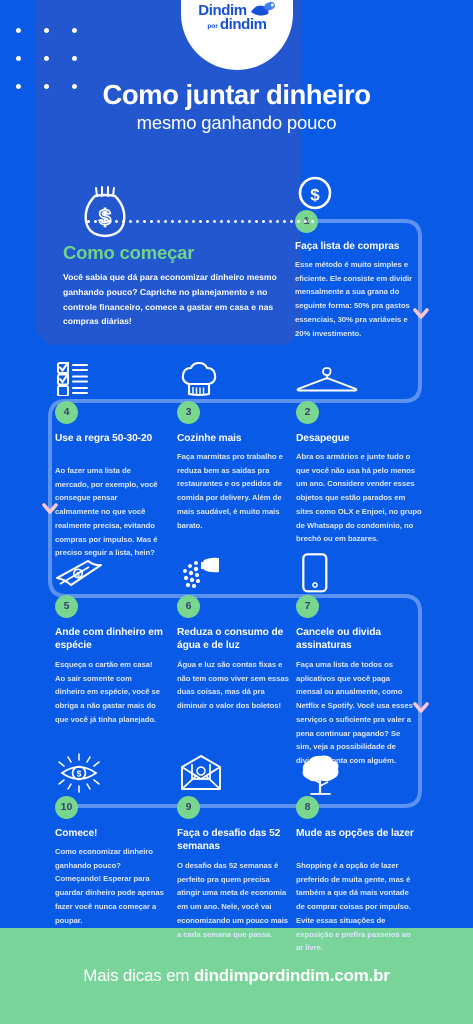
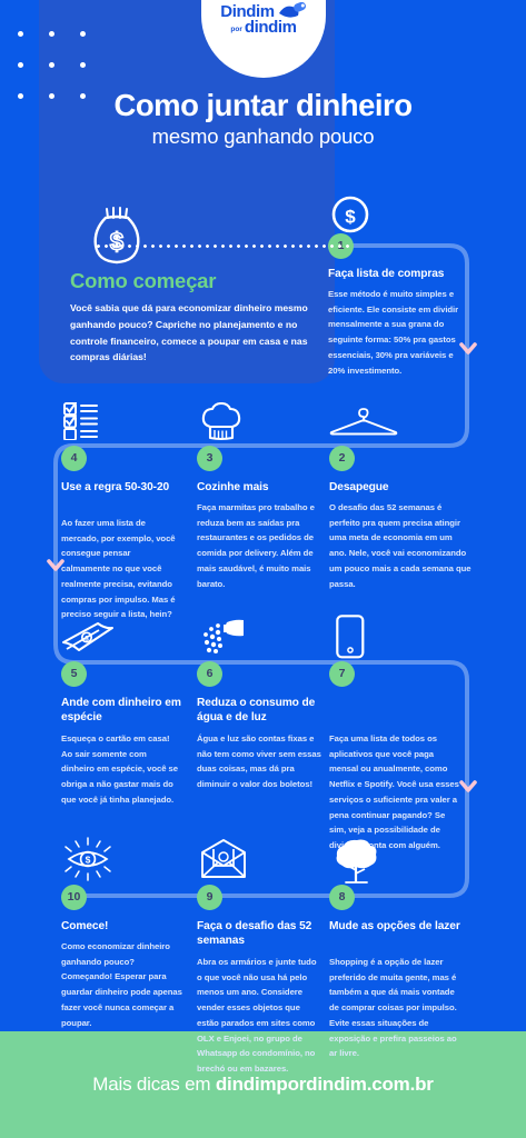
  Dindim
  dindim
  Como juntar dinheiro
  mesmo ganhando pouco
  $
  Como começar
- Você sabia que dá para economizar dinheiro mesmo ganhando pouco? Capriche no planejamento e no controle financeiro, comece a gastar em casa e nas compras diárias!
+ Você sabia que dá para economizar dinheiro mesmo ganhando pouco? Capriche no planejamento e no controle financeiro, comece a poupar em casa e nas compras diárias!
  $
  Faça lista de compras
  Esse método é muito simples e eficiente. Ele consiste em dividir mensalmente a sua grana do seguinte forma: 50% pra gastos essenciais, 30% pra variáveis e 20% investimento.
  4
  Use a regra 50-30-20
  Ao fazer uma lista de mercado, por exemplo, você consegue pensar calmamente no que você realmente precisa, evitando compras por impulso. Mas é preciso seguir a lista, hein?
  3
  Cozinhe mais
  Faça marmitas pro trabalho e reduza bem as saídas pra restaurantes e os pedidos de comida por delivery. Além de mais saudável, é muito mais barato.
  2
  Desapegue
- Abra os armários e junte tudo o que você não usa há pelo menos um ano. Considere vender esses objetos que estão parados em sites como OLX e Enjoei, no grupo de Whatsapp do condomínio, no brechó ou em bazares.
+ O desafio das 52 semanas é perfeito pra quem precisa atingir uma meta de economia em um ano. Nele, você vai economizando um pouco mais a cada semana que passa.
  5
  Ande com dinheiro em espécie
  Esqueça o cartão em casa! Ao sair somente com dinheiro em espécie, você se obriga a não gastar mais do que você já tinha planejado.
  6
  Reduza o consumo de água e de luz
  Água e luz são contas fixas e não tem como viver sem essas duas coisas, mas dá pra diminuir o valor dos boletos!
  7
- Cancele ou divida assinaturas
  Faça uma lista de todos os aplicativos que você paga mensal ou anualmente, como Netflix e Spotify. Você usa esses serviços o suficiente pra valer a pena continuar pagando? Se sim, veja a possibilidade de divionta com alguém.
  $
  10
  Comece!
  Como economizar dinheiro ganhando pouco? Começando! Esperar para guardar dinheiro pode apenas fazer você nunca começar a poupar.
  9
  Faça o desafio das 52 semanas
- O desafio das 52 semanas é perfeito pra quem precisa atingir uma meta de economia em um ano. Nele, você vai economizando um pouco mais a cada semana que passa.
+ Abra os armários e junte tudo o que você não usa há pelo menos um ano. Considere vender esses objetos que estão parados em sites como OLX e Enjoei, no grupo de Whatsapp do condomínio, no brechó ou em bazares.
  8
  Mude as opções de lazer
  Shopping é a opção de lazer preferido de muita gente, mas é também a que dá mais vontade de comprar coisas por impulso. Evite essas situações de exposição e prefira passeios ao ar livre.
  Mais dicas em dindimpordindim.com.br
